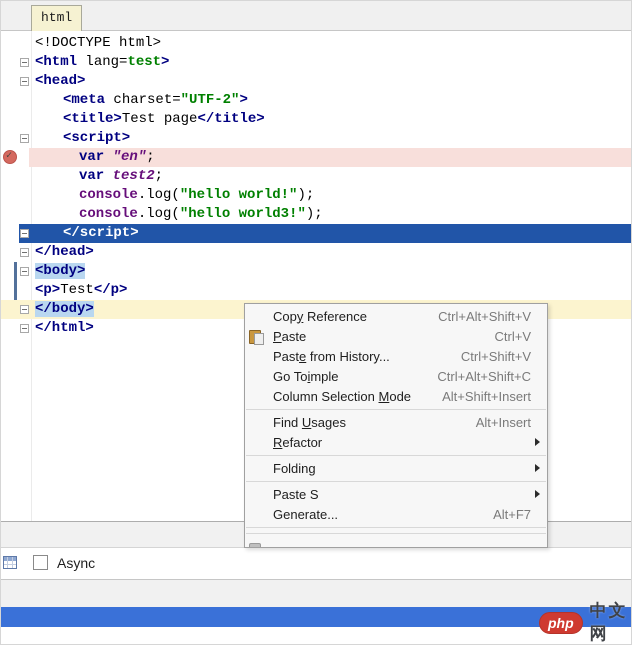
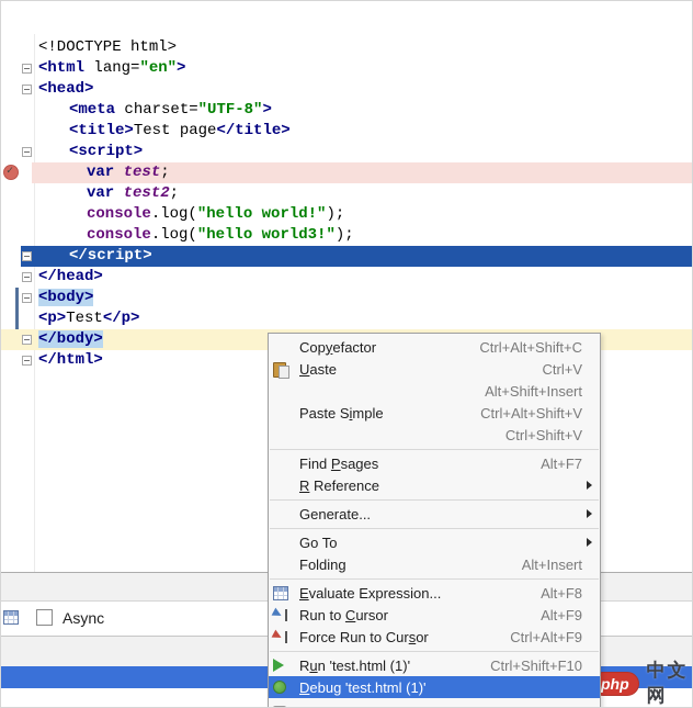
- html
  <!DOCTYPE html>
- <html lang=test>
+ <html lang="en">
  <head>
- <meta charset="UTF-2">
+ <meta charset="UTF-8">
  <title>Test page</title>
  <script>
- var "en";
+ var test;
  var test2;
  console.log("hello world!");
  console.log("hello world3!");
  </script>
  </head>
  <body>
  <p>Test</p>
  </body>
  </html>
  Async
  php
  中文网
- Copy Reference
+ Copyefactor
- Ctrl+Alt+Shift+V
+ Ctrl+Alt+Shift+C
- Paste
+ Uaste
  Ctrl+V
- Paste from History...
- Ctrl+Shift+V
+ Alt+Shift+Insert
- Go Toimple
+ Paste Simple
- Ctrl+Alt+Shift+C
+ Ctrl+Alt+Shift+V
- Column Selection Mode
- Alt+Shift+Insert
+ Ctrl+Shift+V
- Find Usages
+ Find Psages
- Alt+Insert
+ Alt+F7
- Refactor
+ R Reference
- Folding
+ Generate...
- Paste S
+ Go To
- Generate...
+ Folding
- Alt+F7
+ Alt+Insert
+ Evaluate Expression...
+ Alt+F8
+ Run to Cursor
+ Alt+F9
+ Force Run to Cursor
+ Ctrl+Alt+F9
+ Run 'test.html (1)'
+ Ctrl+Shift+F10
+ Debug 'test.html (1)'
